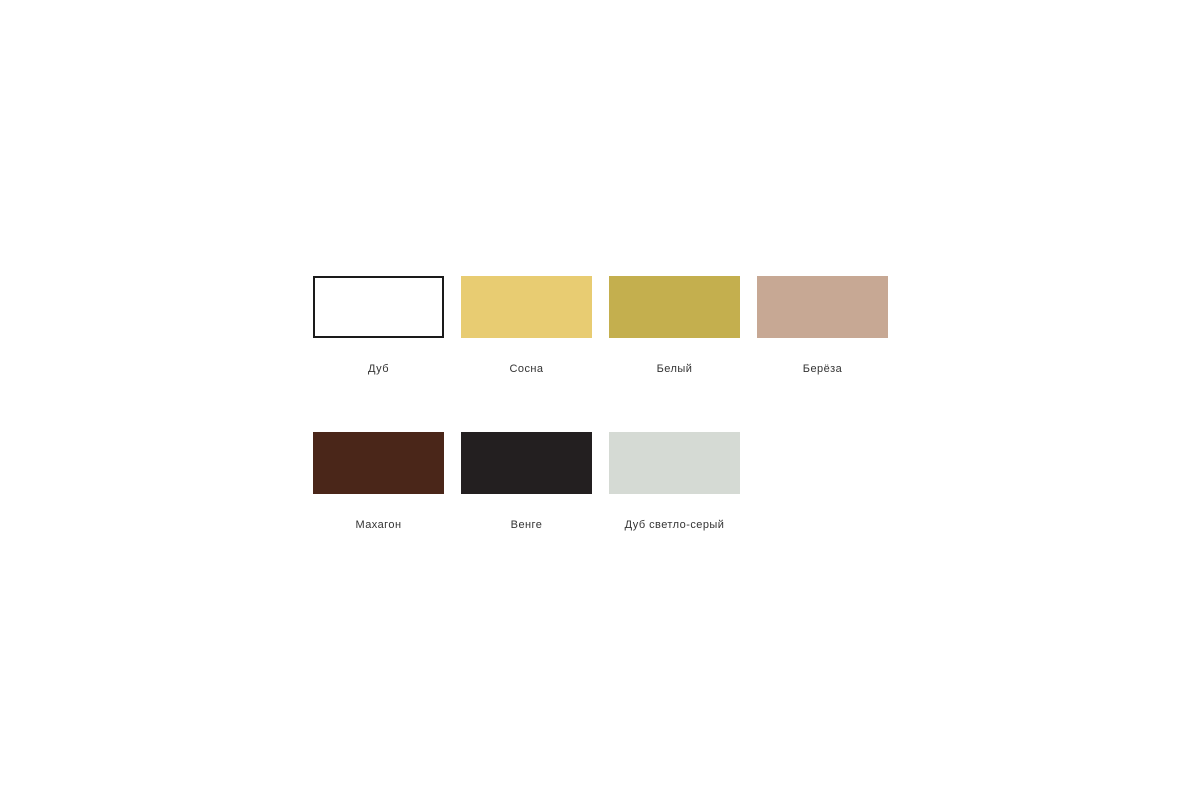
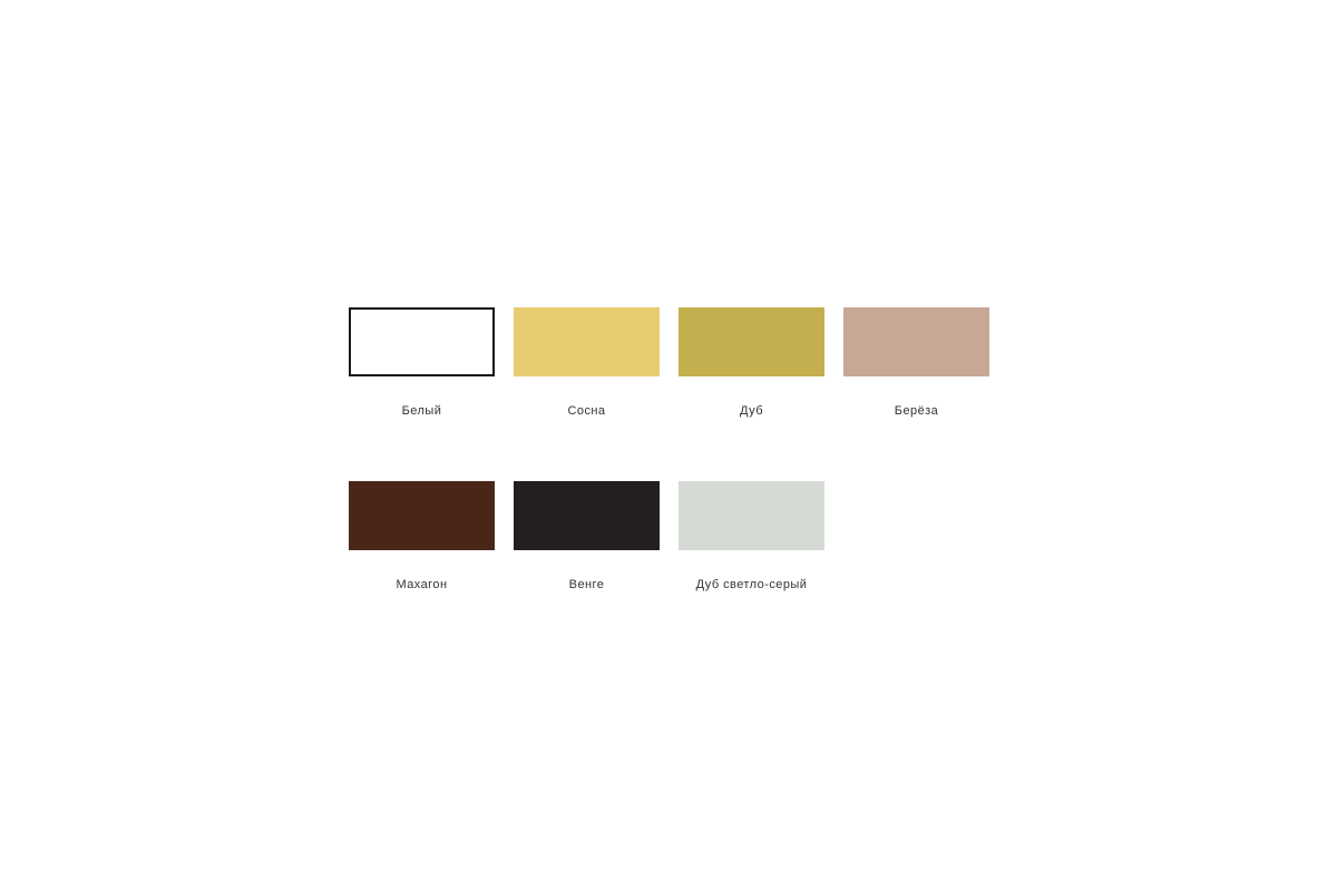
- Дуб
+ Белый
  Сосна
- Белый
+ Дуб
  Берёза
  Махагон
  Венге
  Дуб светло-серый
